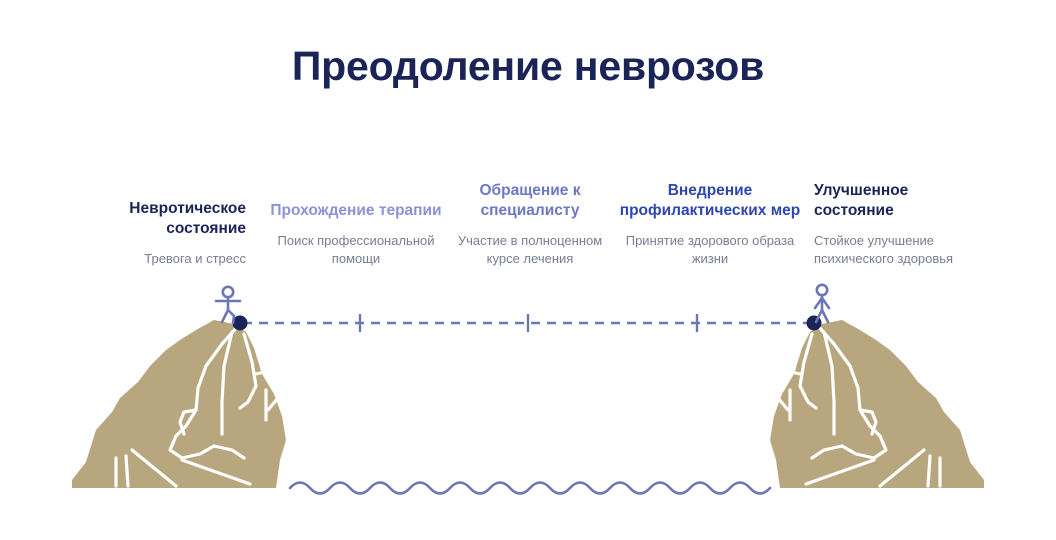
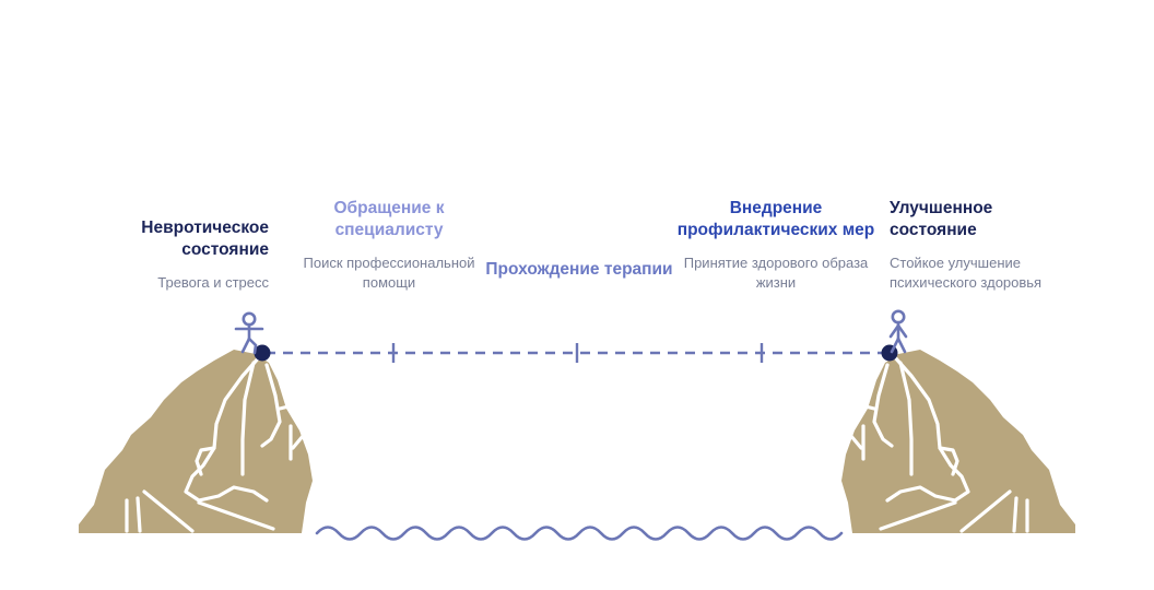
- Преодоление неврозов
  Невротическое состояние
  Тревога и стресс
- Прохождение терапии
+ Обращение к специалисту
  Поиск профессиональной помощи
- Обращение к специалисту
+ Прохождение терапии
- Участие в полноценном курсе лечения
  Внедрение профилактических мер
  Принятие здорового образа жизни
  Улучшенное состояние
  Стойкое улучшение психического здоровья
